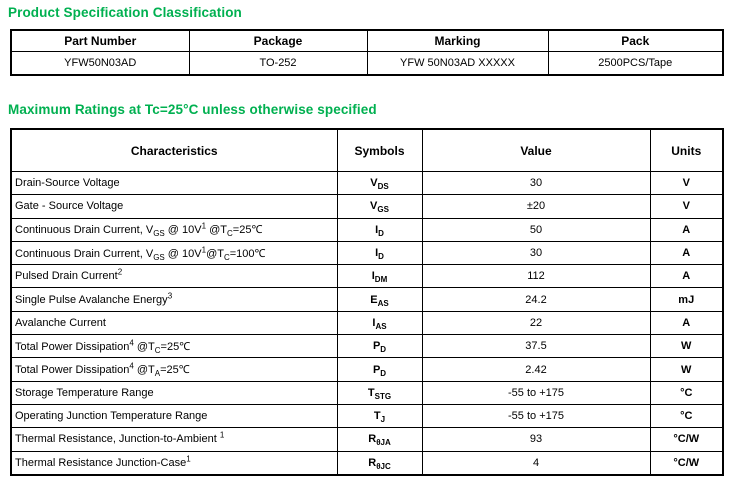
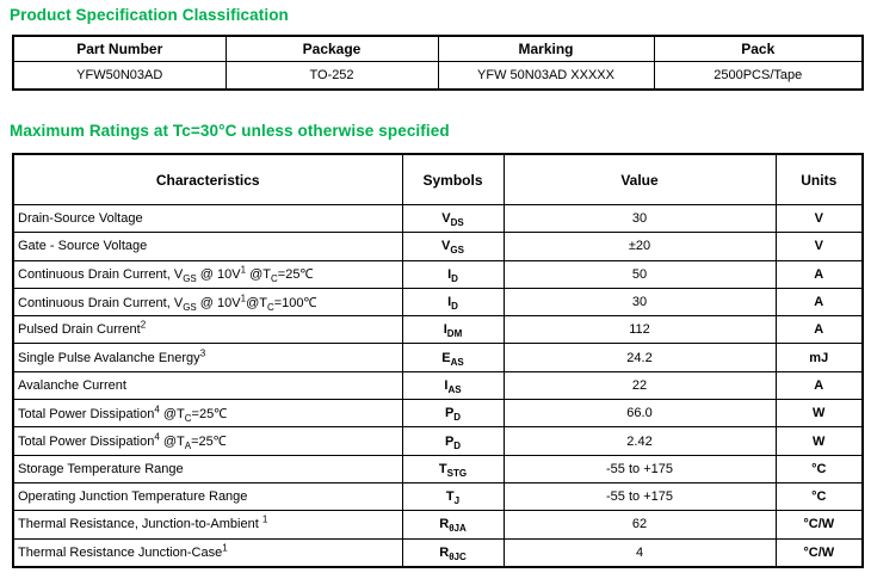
  Product Specification Classification
  Part Number	Package	Marking	Pack
  YFW50N03AD	TO-252	YFW 50N03AD XXXXX	2500PCS/Tape
- Maximum Ratings at Tc=25°C unless otherwise specified
+ Maximum Ratings at Tc=30°C unless otherwise specified
  Characteristics	Symbols	Value	Units
  Drain-Source Voltage	VDS	30	V
  Gate - Source Voltage	VGS	±20	V
  Continuous Drain Current, VGS @ 10V1 @TC=25℃	ID	50	A
  Continuous Drain Current, VGS @ 10V1@TC=100℃	ID	30	A
  Pulsed Drain Current2	IDM	112	A
  Single Pulse Avalanche Energy3	EAS	24.2	mJ
  Avalanche Current	IAS	22	A
- Total Power Dissipation4 @TC=25℃	PD	37.5	W
+ Total Power Dissipation4 @TC=25℃	PD	66.0	W
  Total Power Dissipation4 @TA=25℃	PD	2.42	W
  Storage Temperature Range	TSTG	-55 to +175	°C
  Operating Junction Temperature Range	TJ	-55 to +175	°C
- Thermal Resistance, Junction-to-Ambient 1	RθJA	93	°C/W
+ Thermal Resistance, Junction-to-Ambient 1	RθJA	62	°C/W
  Thermal Resistance Junction-Case1	RθJC	4	°C/W
